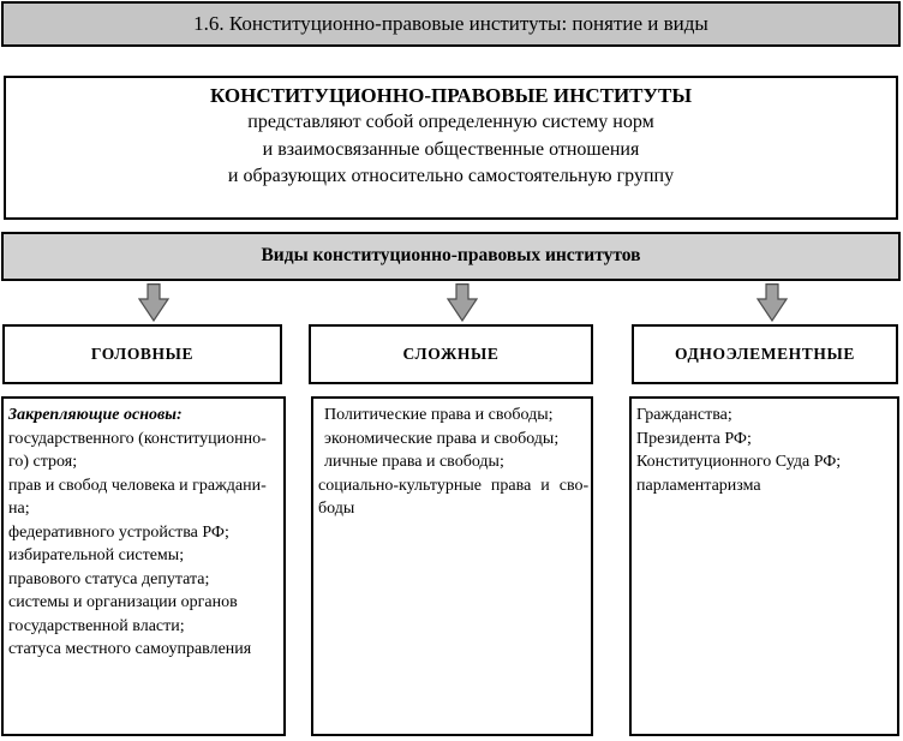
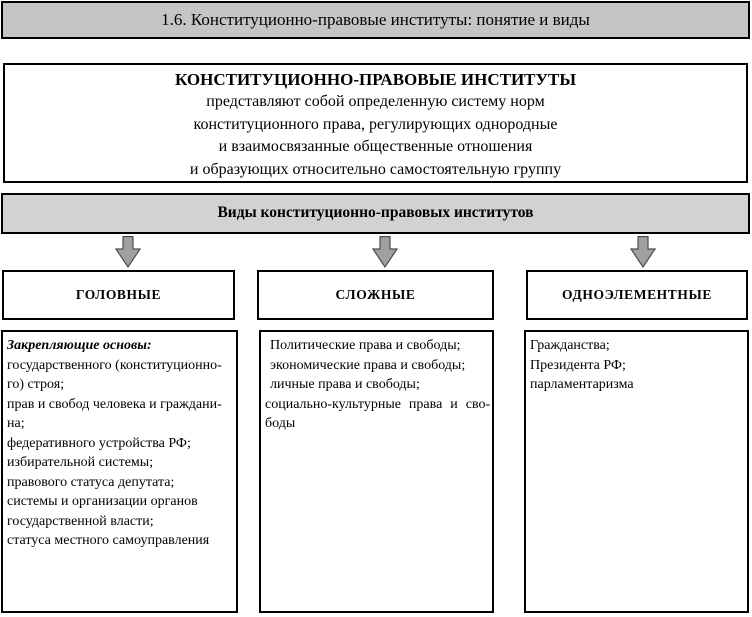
  1.6. Конституционно-правовые институты: понятие и виды
  КОНСТИТУЦИОННО-ПРАВОВЫЕ ИНСТИТУТЫ
  представляют собой определенную систему норм
+ конституционного права, регулирующих однородные
  и взаимосвязанные общественные отношения
  и образующих относительно самостоятельную группу
  Виды конституционно-правовых институтов
  ГОЛОВНЫЕ
  СЛОЖНЫЕ
  ОДНОЭЛЕМЕНТНЫЕ
  Закрепляющие основы:
  государственного (конституционно-
  го) строя;
  прав и свобод человека и граждани-
  на;
  федеративного устройства РФ;
  избирательной системы;
  правового статуса депутата;
  системы и организации органов
  государственной власти;
  статуса местного самоуправления
  Политические права и свободы;
  экономические права и свободы;
  личные права и свободы;
  социально-культурные права и сво-
  боды
  Гражданства;
  Президента РФ;
- Конституционного Суда РФ;
  парламентаризма
